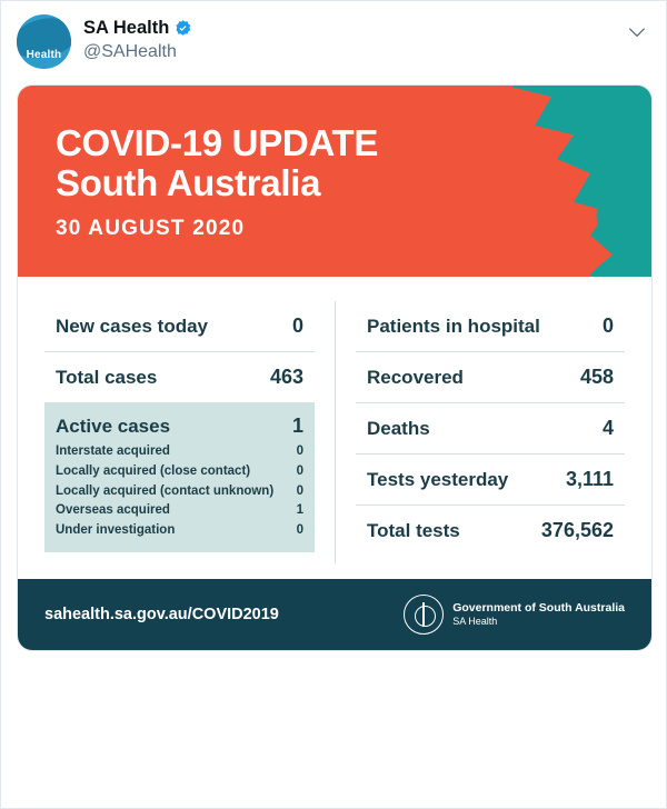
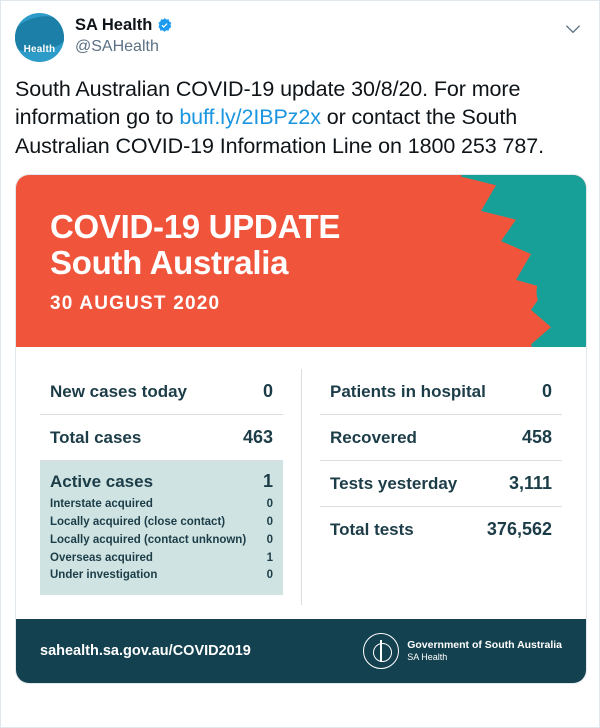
  Health
  SA Health
  @SAHealth
+ South Australian COVID-19 update 30/8/20. For more information go to buff.ly/2IBPz2x or contact the South Australian COVID-19 Information Line on 1800 253 787.
  COVID-19 UPDATE
  South Australia
  30 AUGUST 2020
  New cases today
  0
  Total cases
  463
  Active cases
  1
  Interstate acquired
  0
  Locally acquired (close contact)
  0
  Locally acquired (contact unknown)
  0
  Overseas acquired
  1
  Under investigation
  0
  Patients in hospital
  0
  Recovered
  458
- Deaths
- 4
  Tests yesterday
  3,111
  Total tests
  376,562
  sahealth.sa.gov.au/COVID2019
  Government of South Australia
  SA Health
